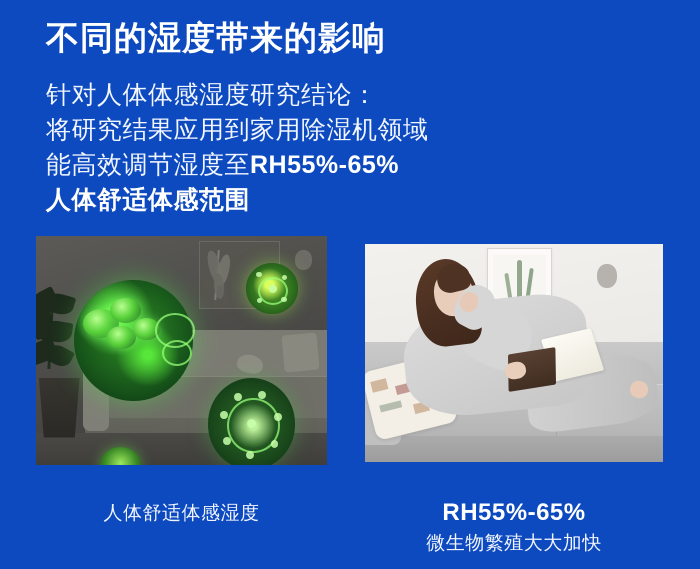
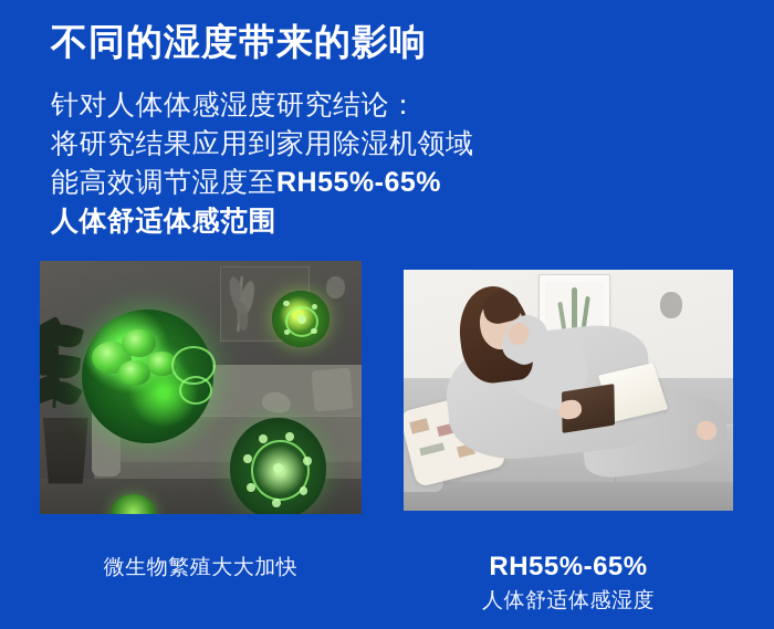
  不同的湿度带来的影响
  针对人体体感湿度研究结论：
  将研究结果应用到家用除湿机领域
  能高效调节湿度至RH55%-65%
  人体舒适体感范围
- 人体舒适体感湿度
+ 微生物繁殖大大加快
  RH55%-65%
- 微生物繁殖大大加快
+ 人体舒适体感湿度
